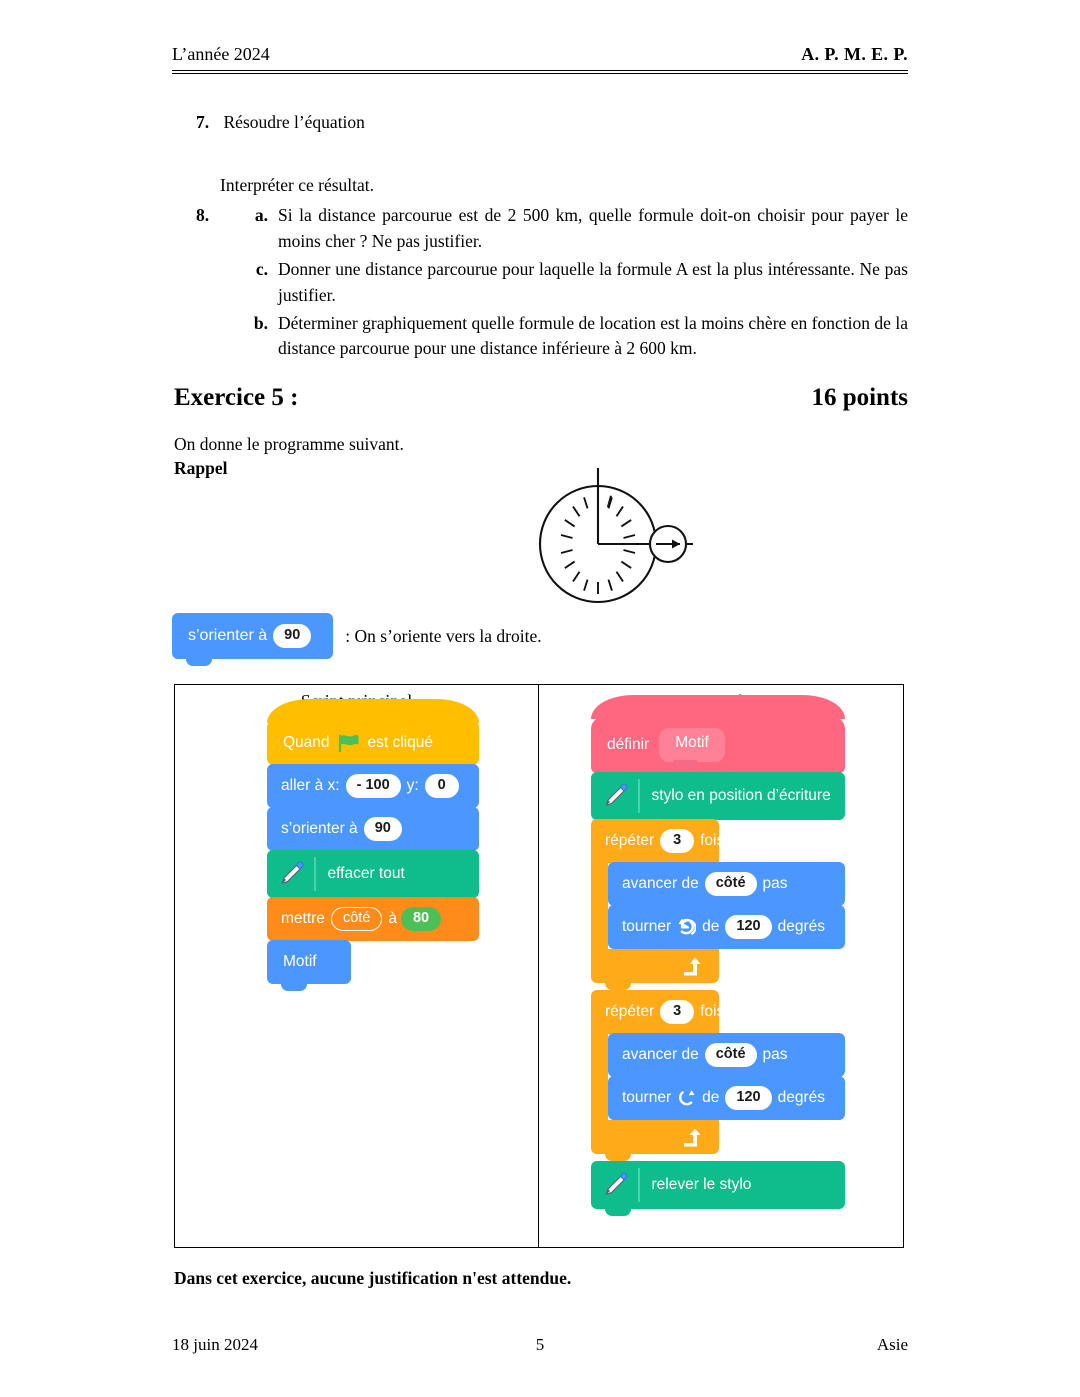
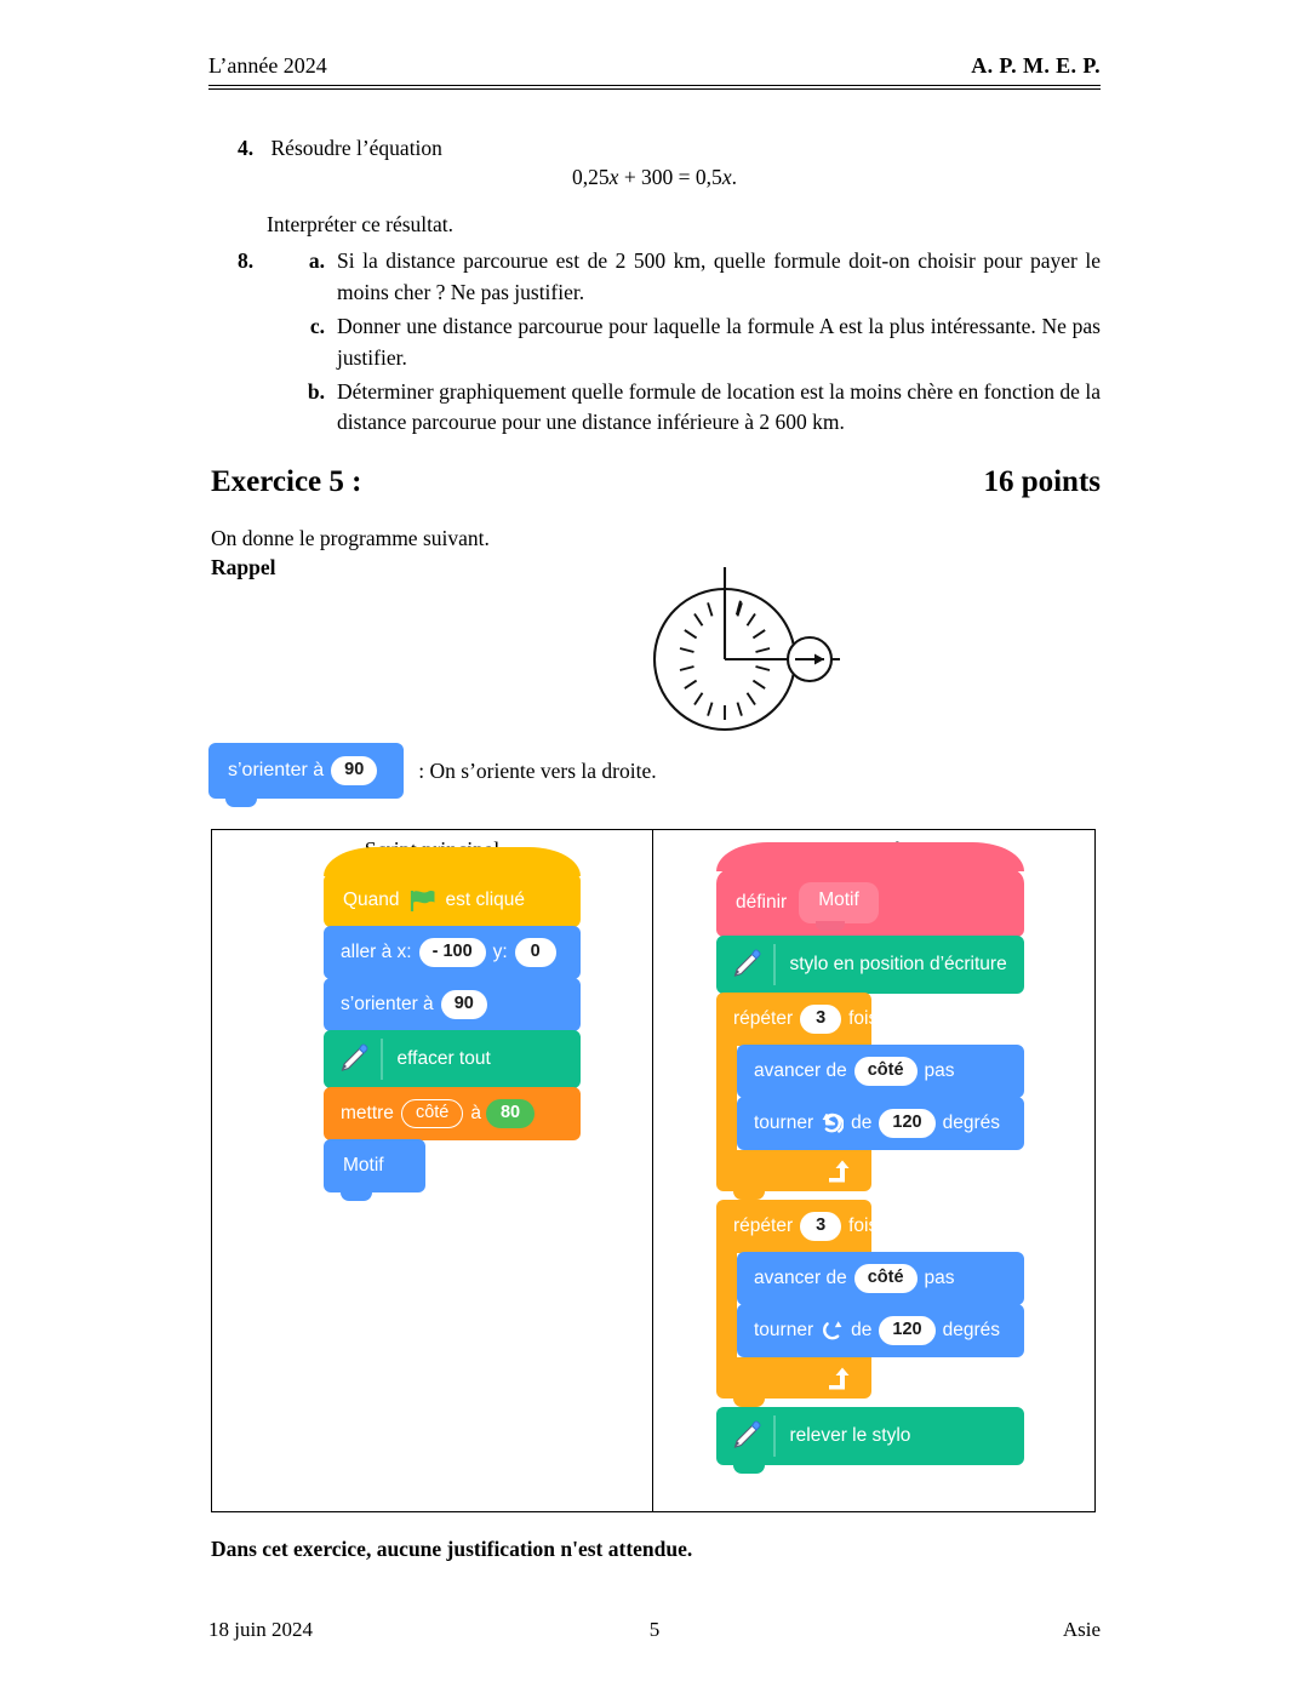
  L’année 2024
  A. P. M. E. P.
- 7. Résoudre l’équation
+ 4. Résoudre l’équation
+ 0,25x + 300 = 0,5x.
  Interpréter ce résultat.
  8.
  a.
  Si la distance parcourue est de 2 500 km, quelle formule doit-on choisir pour payer le moins cher ? Ne pas justifier.
  c.
  Donner une distance parcourue pour laquelle la formule A est la plus intéressante. Ne pas justifier.
  b.
  Déterminer graphiquement quelle formule de location est la moins chère en fonction de la distance parcourue pour une distance inférieure à 2 600 km.
  Exercice 5 :
  16 points
  On donne le programme suivant.
  Rappel
  s’orienter à
  90
  : On s’oriente vers la droite.
  Quand
  est cliqué
  aller à x:
  - 100
  y:
  0
  s’orienter à
  90
  effacer tout
  mettre
  côté
  à
  80
  Motif
  définir
  Motif
  stylo en position d’écriture
  répéter
  3
  fois
  avancer de
  côté
  pas
  tourner
  de
  120
  degrés
  répéter
  3
  fois
  avancer de
  côté
  pas
  tourner
  de
  120
  degrés
  relever le stylo
  Dans cet exercice, aucune justification n'est attendue.
  18 juin 2024
  5
  Asie
